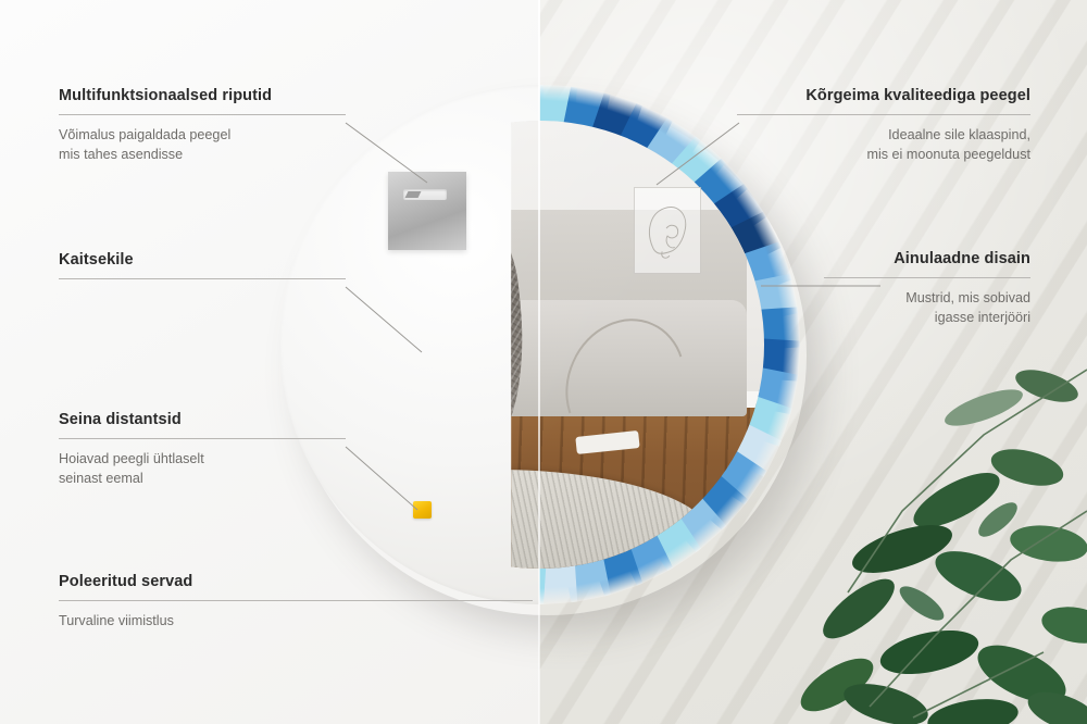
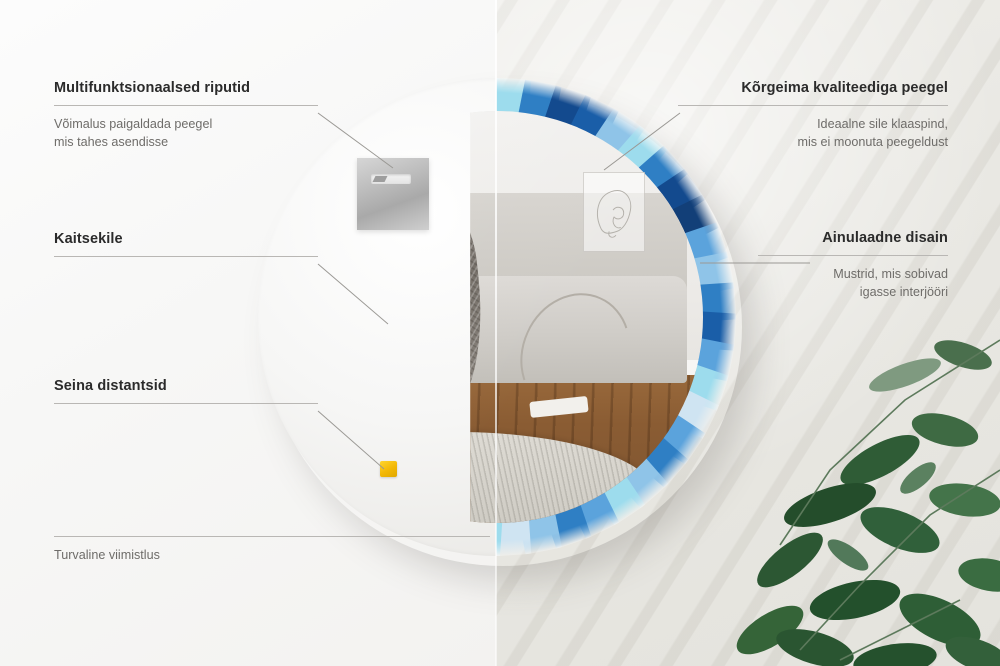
  Multifunktsionaalsed riputid
  Võimalus paigaldada peegel
  mis tahes asendisse
  Kaitsekile
  Seina distantsid
- Hoiavad peegli ühtlaselt
- seinast eemal
- Poleeritud servad
  Turvaline viimistlus
  Kõrgeima kvaliteediga peegel
  Ideaalne sile klaaspind,
  mis ei moonuta peegeldust
  Ainulaadne disain
  Mustrid, mis sobivad
  igasse interjööri
